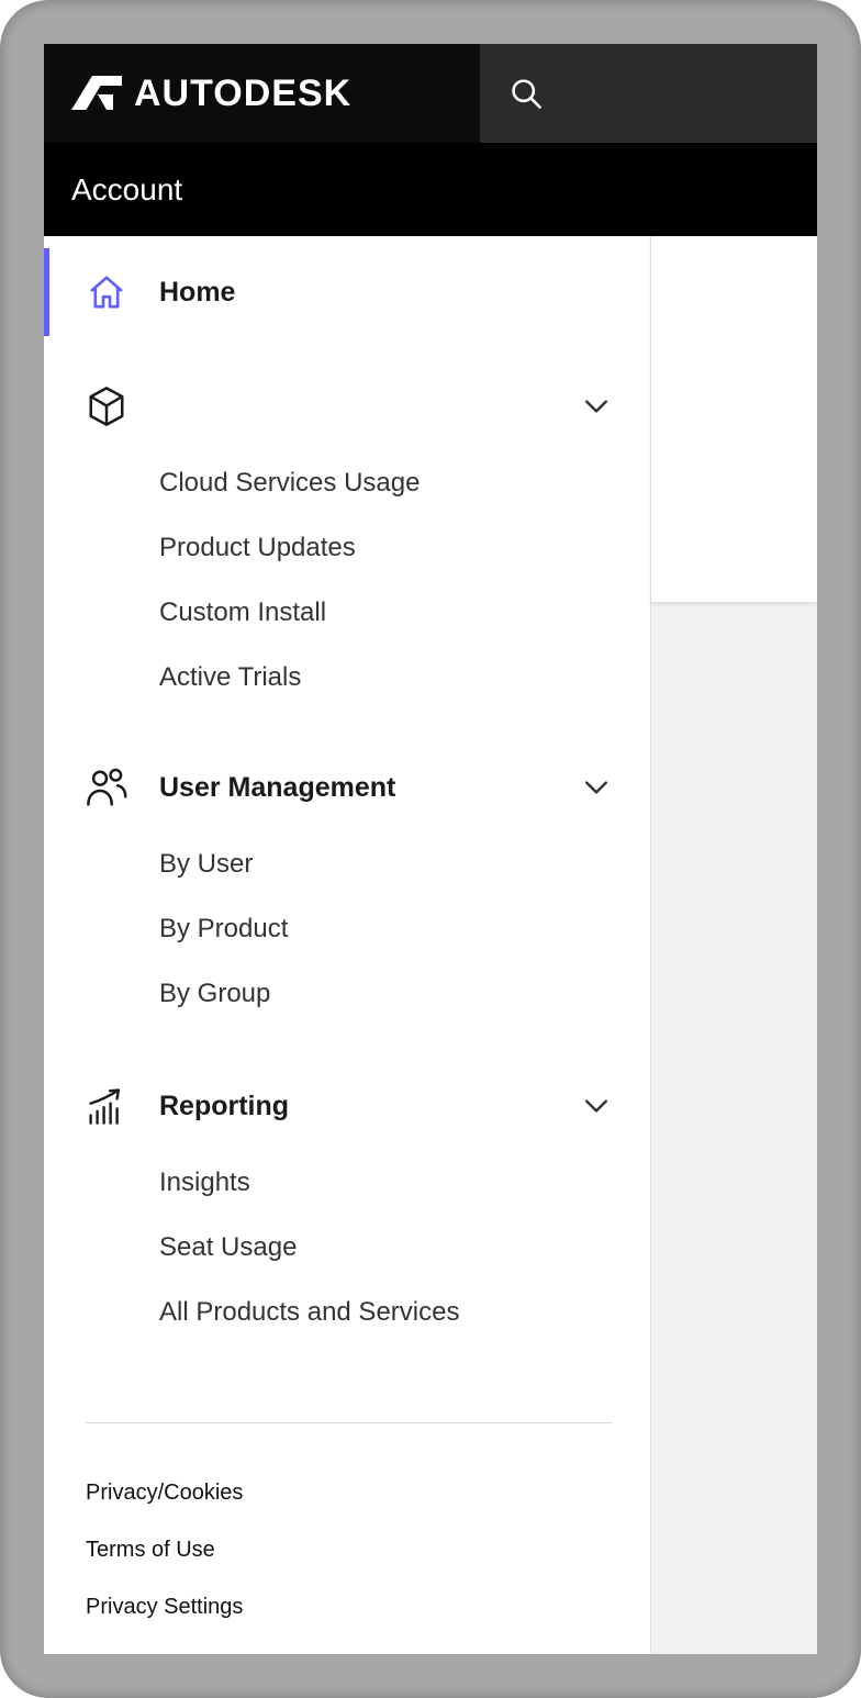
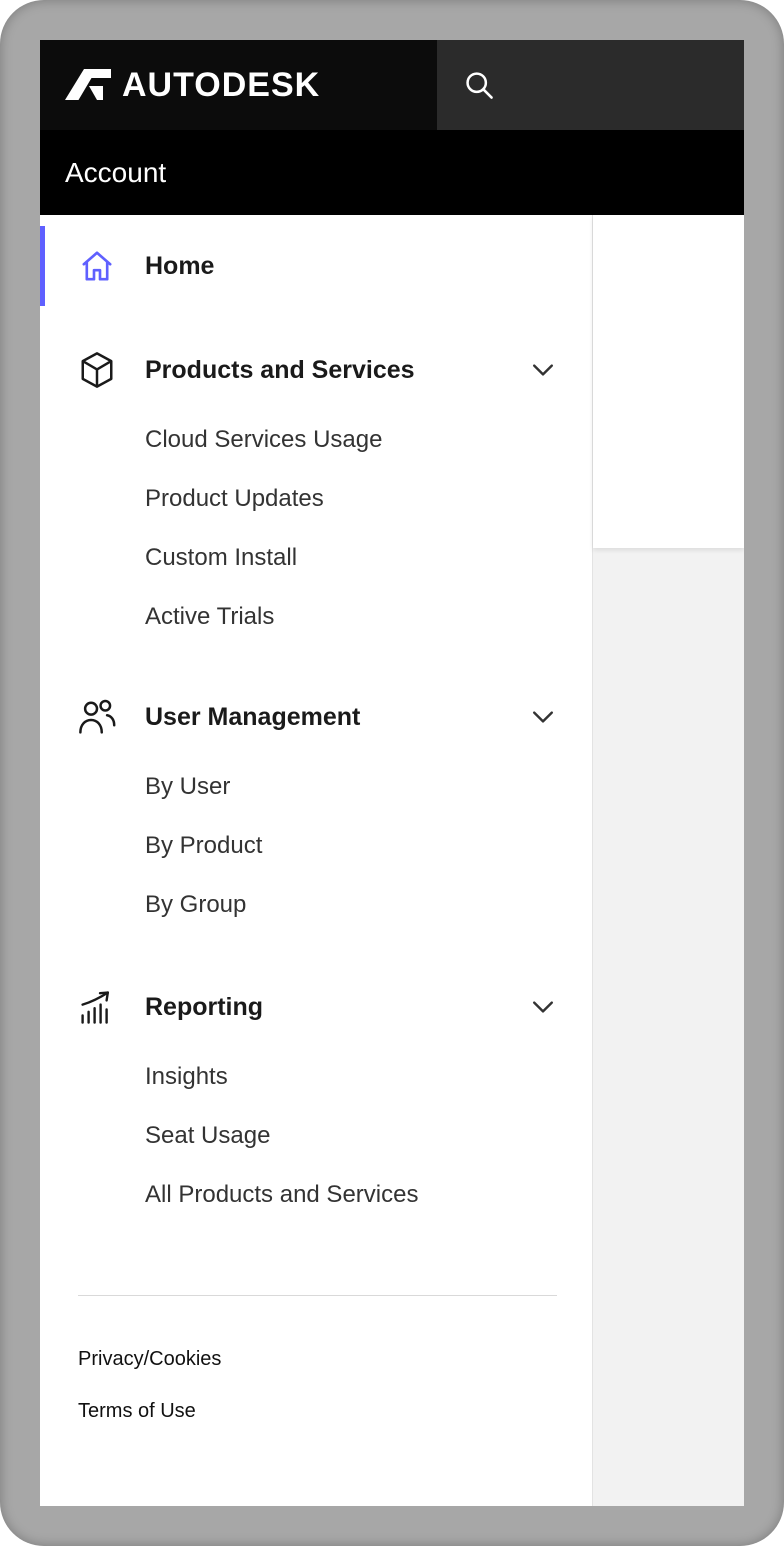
  AUTODESK
  Account
  Home
+ Products and Services
  Cloud Services Usage
  Product Updates
  Custom Install
  Active Trials
  User Management
  By User
  By Product
  By Group
  Reporting
  Insights
  Seat Usage
  All Products and Services
  Privacy/Cookies
  Terms of Use
- Privacy Settings
